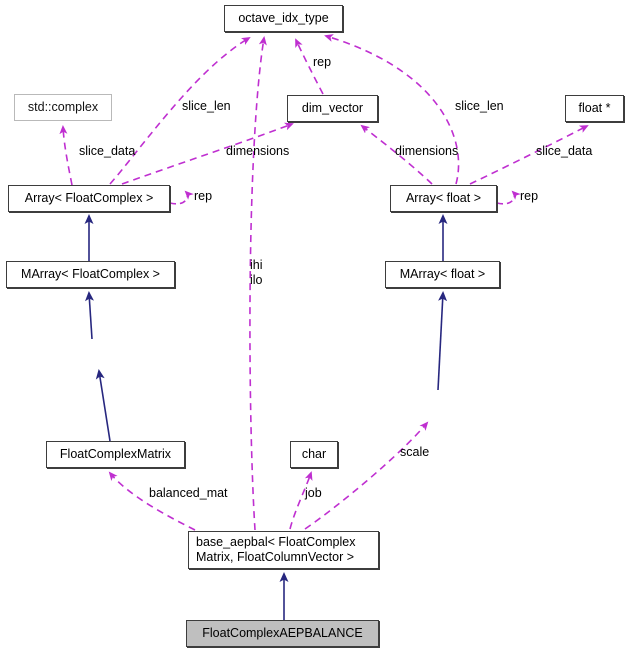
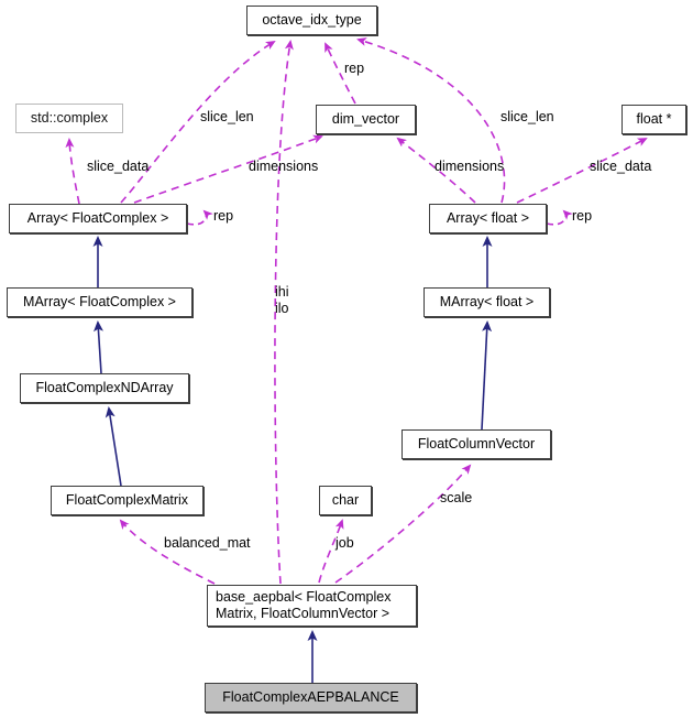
  octave_idx_type
  std::complex
  dim_vector
  float *
  Array< FloatComplex >
  Array< float >
  MArray< FloatComplex >
  MArray< float >
+ FloatComplexNDArray
+ FloatColumnVector
  FloatComplexMatrix
  char
  base_aepbal< FloatComplex
  Matrix, FloatColumnVector >
  FloatComplexAEPBALANCE
  rep
  slice_len
  slice_len
  slice_data
  dimensions
  dimensions
  slice_data
  rep
  rep
  ihi
  ilo
  scale
  balanced_mat
  job
